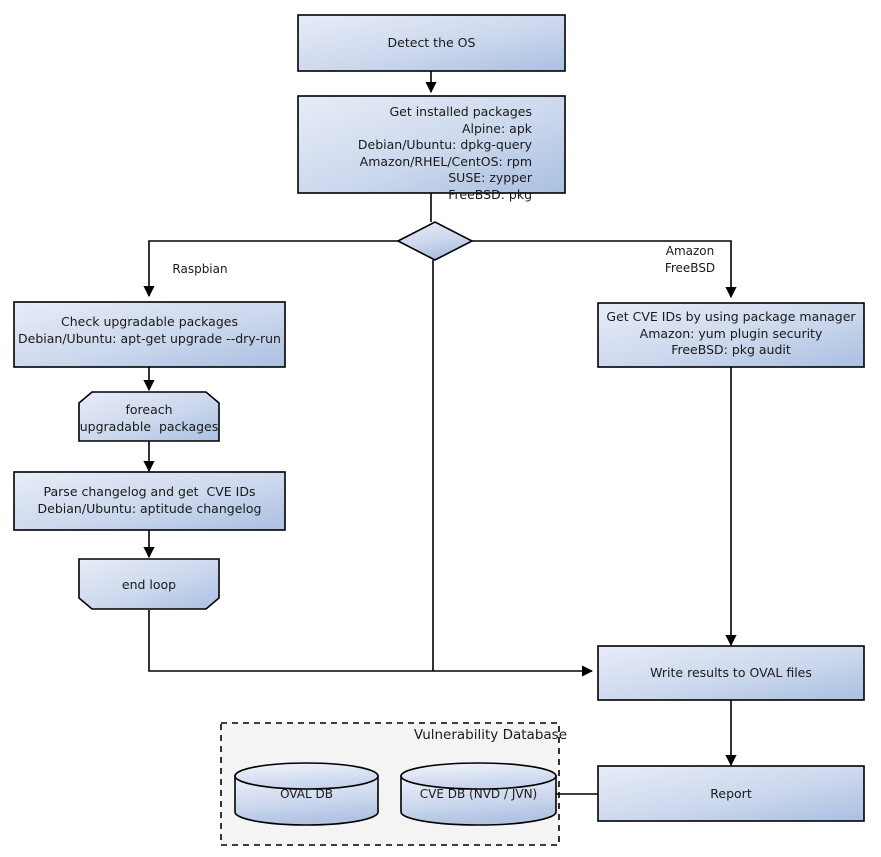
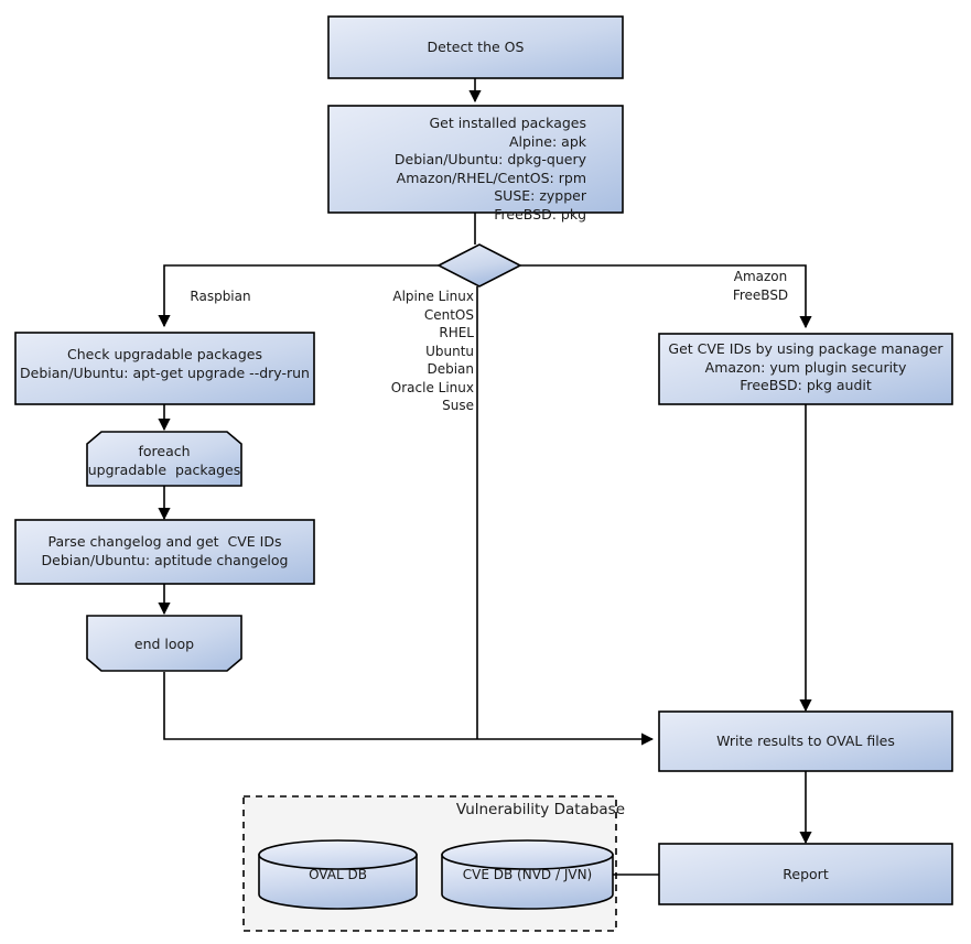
  Detect the OS
  Get installed packages
  Alpine: apk
  Debian/Ubuntu: dpkg-query
  Amazon/RHEL/CentOS: rpm
  SUSE: zypper
  FreeBSD: pkg
  Raspbian
+ Alpine Linux
+ CentOS
+ RHEL
+ Ubuntu
+ Debian
+ Oracle Linux
+ Suse
  Amazon
  FreeBSD
  Check upgradable packages
  Debian/Ubuntu: apt-get upgrade --dry-run
  foreach
  upgradable packages
  Parse changelog and get CVE IDs
  Debian/Ubuntu: aptitude changelog
  end loop
  Get CVE IDs by using package manager
  Amazon: yum plugin security
  FreeBSD: pkg audit
  Write results to OVAL files
  Report
  Vulnerability Database
  OVAL DB
  CVE DB (NVD / JVN)
